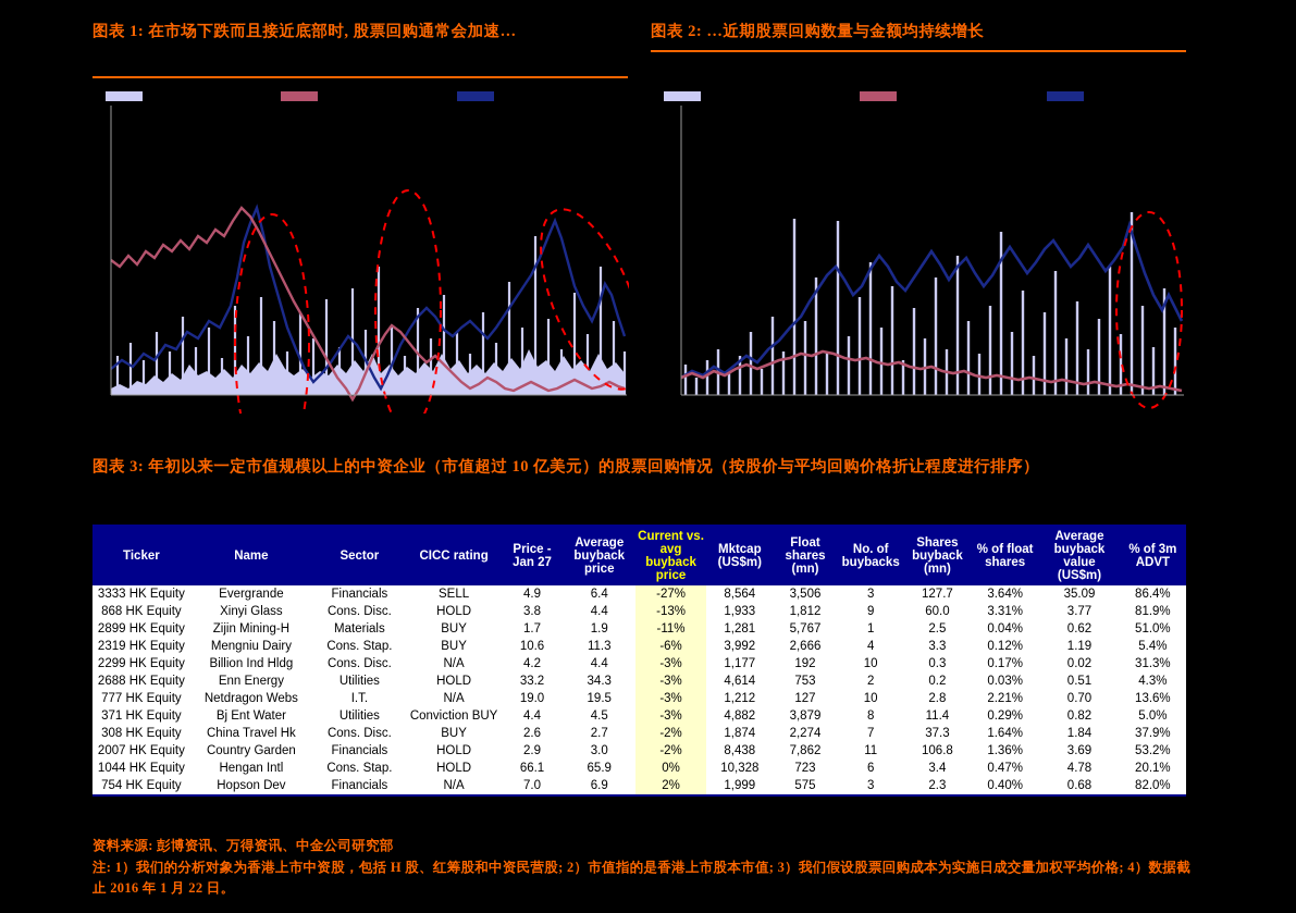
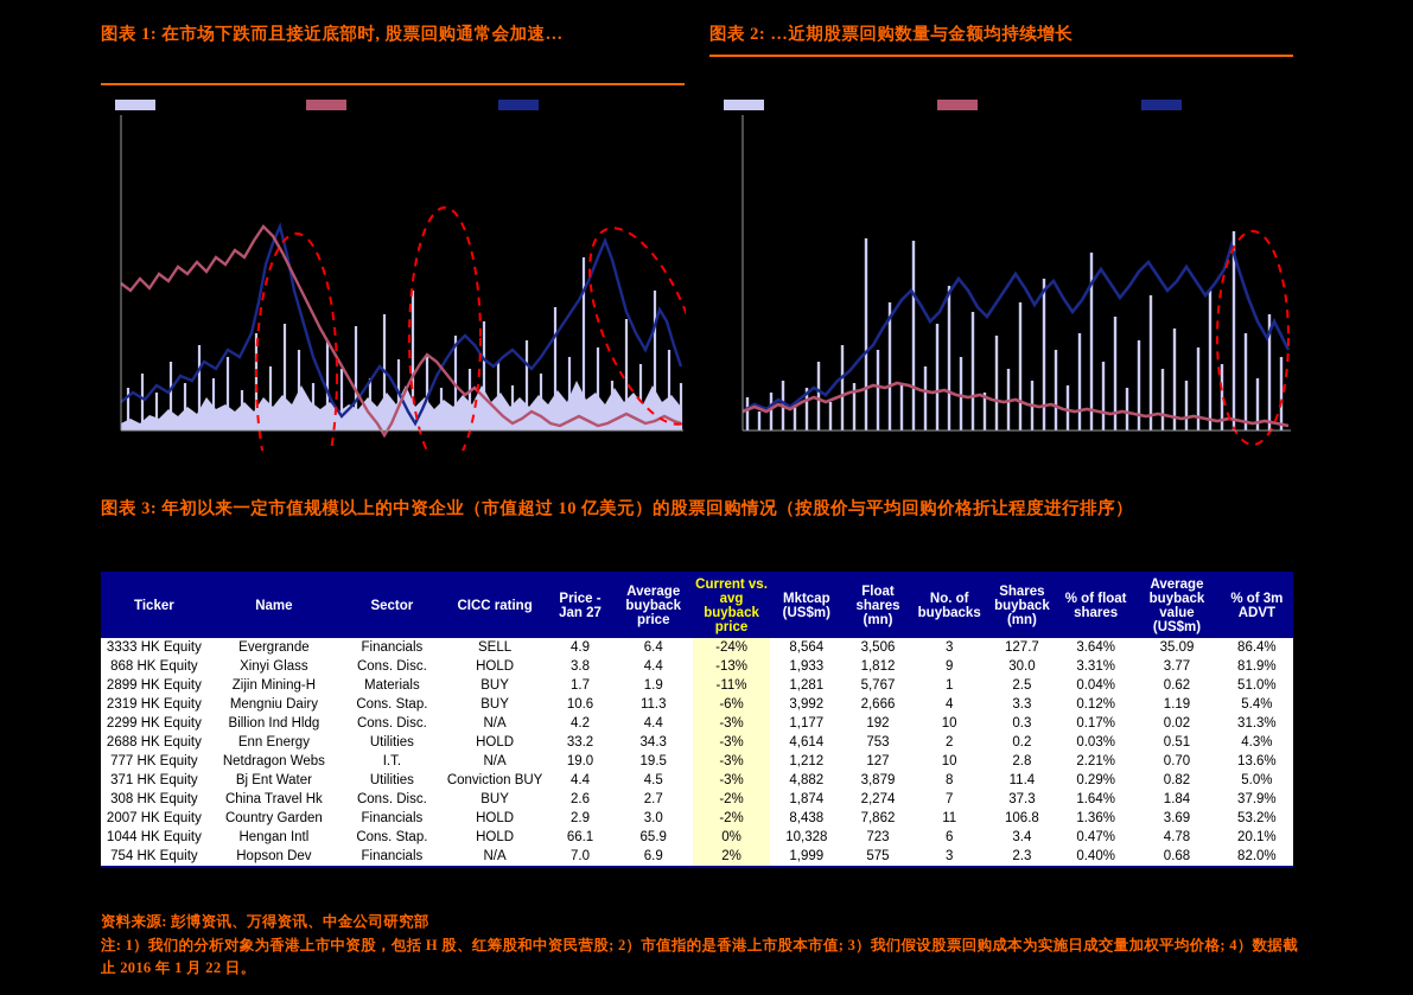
  图表 1: 在市场下跌而且接近底部时, 股票回购通常会加速…
  图表 2: …近期股票回购数量与金额均持续增长
  图表 3: 年初以来一定市值规模以上的中资企业（市值超过 10 亿美元）的股票回购情况（按股价与平均回购价格折让程度进行排序）
  Ticker	Name	Sector	CICC rating	Price - Jan 27	Average buyback price	Current vs. avg buyback price	Mktcap (US$m)	Float shares (mn)	No. of buybacks	Shares buyback (mn)	% of float shares	Average buyback value (US$m)	% of 3m ADVT
- 3333 HK Equity	Evergrande	Financials	SELL	4.9	6.4	-27%	8,564	3,506	3	127.7	3.64%	35.09	86.4%
+ 3333 HK Equity	Evergrande	Financials	SELL	4.9	6.4	-24%	8,564	3,506	3	127.7	3.64%	35.09	86.4%
- 868 HK Equity	Xinyi Glass	Cons. Disc.	HOLD	3.8	4.4	-13%	1,933	1,812	9	60.0	3.31%	3.77	81.9%
+ 868 HK Equity	Xinyi Glass	Cons. Disc.	HOLD	3.8	4.4	-13%	1,933	1,812	9	30.0	3.31%	3.77	81.9%
  2899 HK Equity	Zijin Mining-H	Materials	BUY	1.7	1.9	-11%	1,281	5,767	1	2.5	0.04%	0.62	51.0%
  2319 HK Equity	Mengniu Dairy	Cons. Stap.	BUY	10.6	11.3	-6%	3,992	2,666	4	3.3	0.12%	1.19	5.4%
  2299 HK Equity	Billion Ind Hldg	Cons. Disc.	N/A	4.2	4.4	-3%	1,177	192	10	0.3	0.17%	0.02	31.3%
  2688 HK Equity	Enn Energy	Utilities	HOLD	33.2	34.3	-3%	4,614	753	2	0.2	0.03%	0.51	4.3%
  777 HK Equity	Netdragon Webs	I.T.	N/A	19.0	19.5	-3%	1,212	127	10	2.8	2.21%	0.70	13.6%
  371 HK Equity	Bj Ent Water	Utilities	Conviction BUY	4.4	4.5	-3%	4,882	3,879	8	11.4	0.29%	0.82	5.0%
  308 HK Equity	China Travel Hk	Cons. Disc.	BUY	2.6	2.7	-2%	1,874	2,274	7	37.3	1.64%	1.84	37.9%
  2007 HK Equity	Country Garden	Financials	HOLD	2.9	3.0	-2%	8,438	7,862	11	106.8	1.36%	3.69	53.2%
  1044 HK Equity	Hengan Intl	Cons. Stap.	HOLD	66.1	65.9	0%	10,328	723	6	3.4	0.47%	4.78	20.1%
  754 HK Equity	Hopson Dev	Financials	N/A	7.0	6.9	2%	1,999	575	3	2.3	0.40%	0.68	82.0%
  资料来源: 彭博资讯、万得资讯、中金公司研究部
  注: 1）我们的分析对象为香港上市中资股，包括 H 股、红筹股和中资民营股; 2）市值指的是香港上市股本市值; 3）我们假设股票回购成本为实施日成交量加权平均价格; 4）数据截止 2016 年 1 月 22 日。
